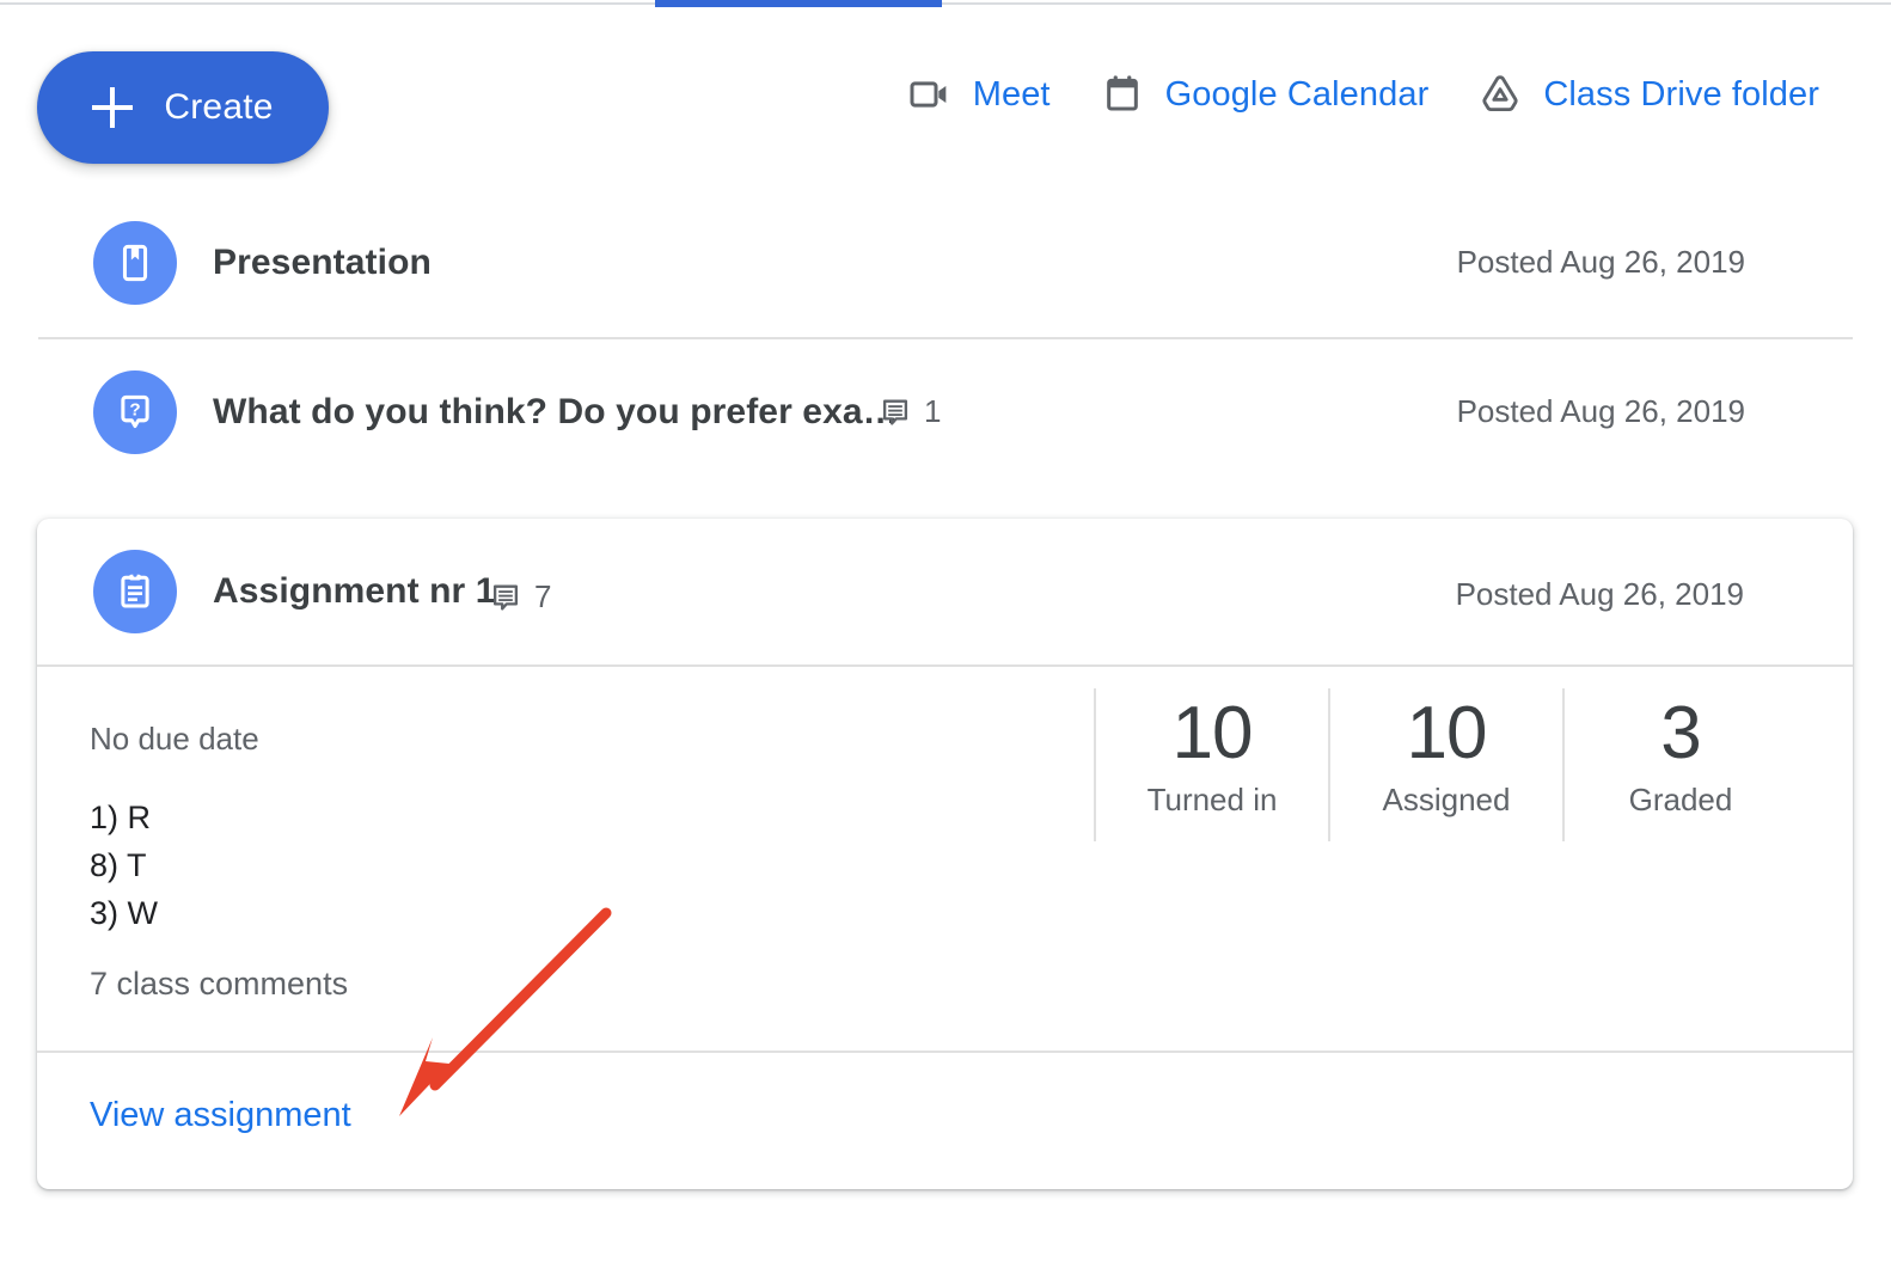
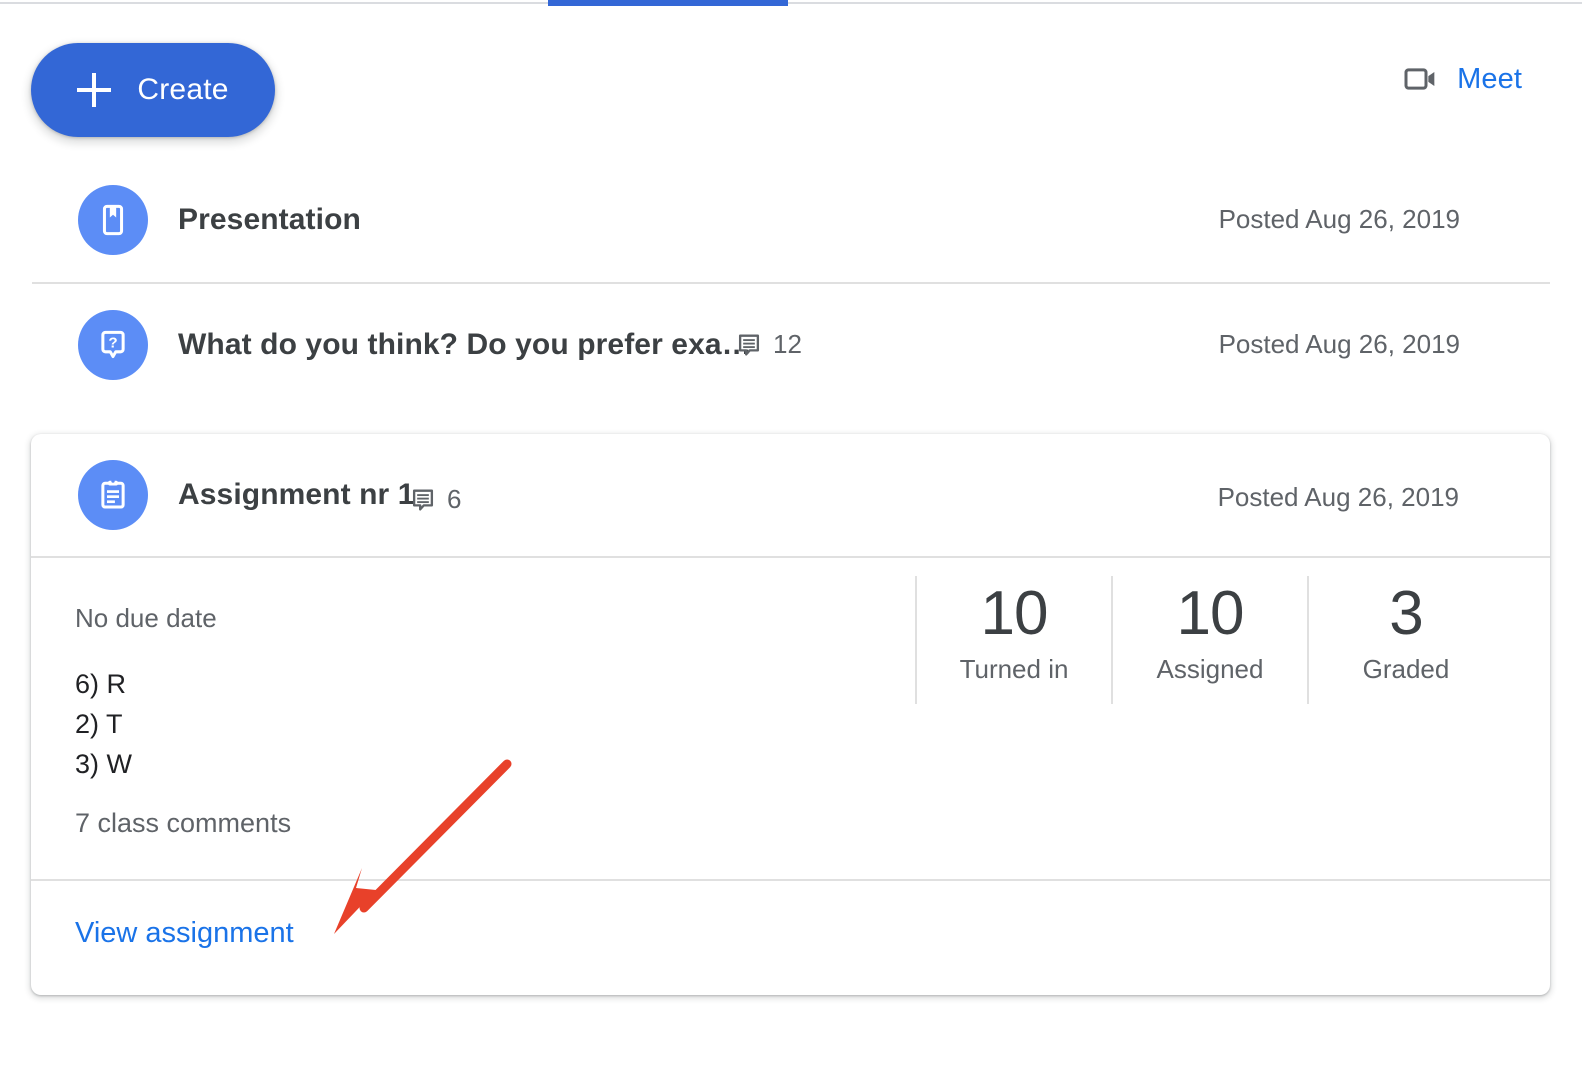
  Create
  Meet
- Google Calendar
- Class Drive folder
  Presentation
  Posted Aug 26, 2019
  ?
  What do you think? Do you prefer exa…
- 1
+ 12
  Posted Aug 26, 2019
  Assignment nr 1
- 7
+ 6
  Posted Aug 26, 2019
  No due date
- 1) R
+ 6) R
- 8) T
+ 2) T
  3) W
  7 class comments
  10
  Turned in
  10
  Assigned
  3
  Graded
  View assignment
